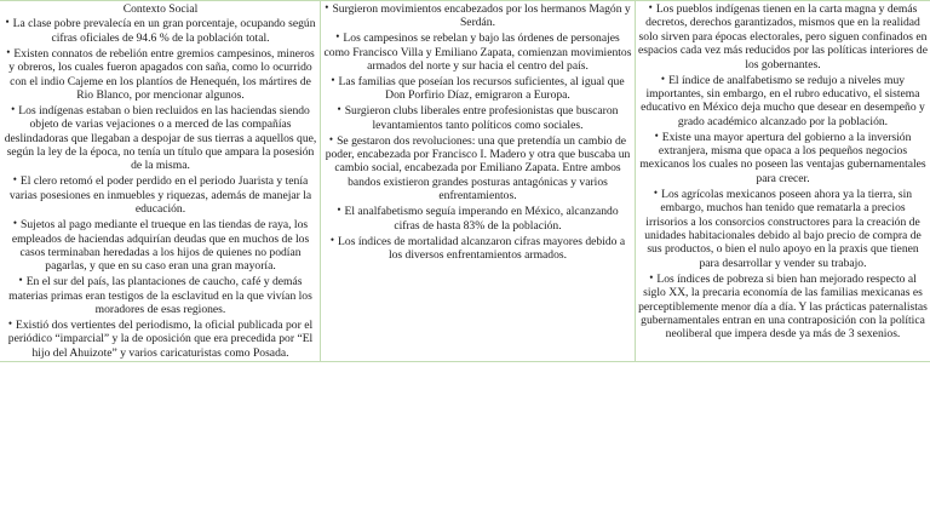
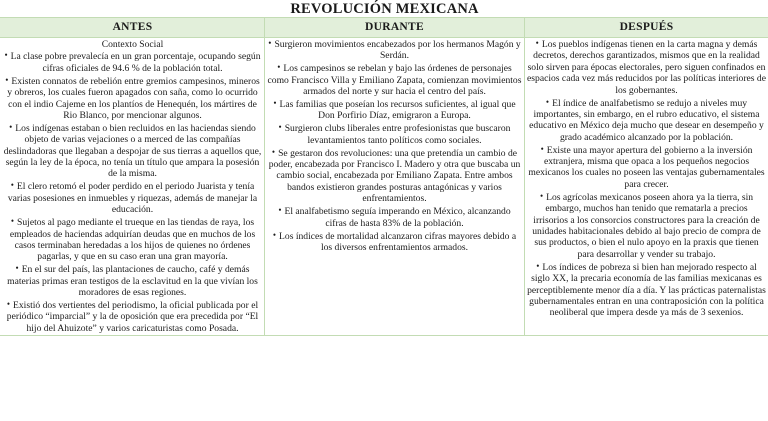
+ REVOLUCIÓN MEXICANA
+ ANTES	DURANTE	DESPUÉS
- Contexto Social • La clase pobre prevalecía en un gran porcentaje, ocupando según cifras oficiales de 94.6 % de la población total.• Existen connatos de rebelión entre gremios campesinos, mineros y obreros, los cuales fueron apagados con saña, como lo ocurrido con el indio Cajeme en los plantíos de Henequén, los mártires de Rio Blanco, por mencionar algunos.• Los indígenas estaban o bien recluidos en las haciendas siendo objeto de varias vejaciones o a merced de las compañías deslindadoras que llegaban a despojar de sus tierras a aquellos que, según la ley de la época, no tenía un título que ampara la posesión de la misma.• El clero retomó el poder perdido en el periodo Juarista y tenía varias posesiones en inmuebles y riquezas, además de manejar la educación.• Sujetos al pago mediante el trueque en las tiendas de raya, los empleados de haciendas adquirían deudas que en muchos de los casos terminaban heredadas a los hijos de quienes no podían pagarlas, y que en su caso eran una gran mayoría.• En el sur del país, las plantaciones de caucho, café y demás materias primas eran testigos de la esclavitud en la que vivían los moradores de esas regiones.• Existió dos vertientes del periodismo, la oficial publicada por el periódico “imparcial” y la de oposición que era precedida por “El hijo del Ahuizote” y varios caricaturistas como Posada.	• Surgieron movimientos encabezados por los hermanos Magón y Serdán.• Los campesinos se rebelan y bajo las órdenes de personajes como Francisco Villa y Emiliano Zapata, comienzan movimientos armados del norte y sur hacia el centro del país.• Las familias que poseían los recursos suficientes, al igual que Don Porfirio Díaz, emigraron a Europa.• Surgieron clubs liberales entre profesionistas que buscaron levantamientos tanto políticos como sociales.• Se gestaron dos revoluciones: una que pretendía un cambio de poder, encabezada por Francisco I. Madero y otra que buscaba un cambio social, encabezada por Emiliano Zapata. Entre ambos bandos existieron grandes posturas antagónicas y varios enfrentamientos.• El analfabetismo seguía imperando en México, alcanzando cifras de hasta 83% de la población.• Los índices de mortalidad alcanzaron cifras mayores debido a los diversos enfrentamientos armados.	• Los pueblos indígenas tienen en la carta magna y demás decretos, derechos garantizados, mismos que en la realidad solo sirven para épocas electorales, pero siguen confinados en espacios cada vez más reducidos por las políticas interiores de los gobernantes.• El índice de analfabetismo se redujo a niveles muy importantes, sin embargo, en el rubro educativo, el sistema educativo en México deja mucho que desear en desempeño y grado académico alcanzado por la población.• Existe una mayor apertura del gobierno a la inversión extranjera, misma que opaca a los pequeños negocios mexicanos los cuales no poseen las ventajas gubernamentales para crecer.• Los agrícolas mexicanos poseen ahora ya la tierra, sin embargo, muchos han tenido que rematarla a precios irrisorios a los consorcios constructores para la creación de unidades habitacionales debido al bajo precio de compra de sus productos, o bien el nulo apoyo en la praxis que tienen para desarrollar y vender su trabajo.• Los índices de pobreza si bien han mejorado respecto al siglo XX, la precaria economía de las familias mexicanas es perceptiblemente menor día a día. Y las prácticas paternalistas gubernamentales entran en una contraposición con la política neoliberal que impera desde ya más de 3 sexenios.
+ Contexto Social • La clase pobre prevalecía en un gran porcentaje, ocupando según cifras oficiales de 94.6 % de la población total.• Existen connatos de rebelión entre gremios campesinos, mineros y obreros, los cuales fueron apagados con saña, como lo ocurrido con el indio Cajeme en los plantíos de Henequén, los mártires de Rio Blanco, por mencionar algunos.• Los indígenas estaban o bien recluidos en las haciendas siendo objeto de varias vejaciones o a merced de las compañías deslindadoras que llegaban a despojar de sus tierras a aquellos que, según la ley de la época, no tenía un título que ampara la posesión de la misma.• El clero retomó el poder perdido en el periodo Juarista y tenía varias posesiones en inmuebles y riquezas, además de manejar la educación.• Sujetos al pago mediante el trueque en las tiendas de raya, los empleados de haciendas adquirían deudas que en muchos de los casos terminaban heredadas a los hijos de quienes no órdenes pagarlas, y que en su caso eran una gran mayoría.• En el sur del país, las plantaciones de caucho, café y demás materias primas eran testigos de la esclavitud en la que vivían los moradores de esas regiones.• Existió dos vertientes del periodismo, la oficial publicada por el periódico “imparcial” y la de oposición que era precedida por “El hijo del Ahuizote” y varios caricaturistas como Posada.	• Surgieron movimientos encabezados por los hermanos Magón y Serdán.• Los campesinos se rebelan y bajo las órdenes de personajes como Francisco Villa y Emiliano Zapata, comienzan movimientos armados del norte y sur hacia el centro del país.• Las familias que poseían los recursos suficientes, al igual que Don Porfirio Díaz, emigraron a Europa.• Surgieron clubs liberales entre profesionistas que buscaron levantamientos tanto políticos como sociales.• Se gestaron dos revoluciones: una que pretendía un cambio de poder, encabezada por Francisco I. Madero y otra que buscaba un cambio social, encabezada por Emiliano Zapata. Entre ambos bandos existieron grandes posturas antagónicas y varios enfrentamientos.• El analfabetismo seguía imperando en México, alcanzando cifras de hasta 83% de la población.• Los índices de mortalidad alcanzaron cifras mayores debido a los diversos enfrentamientos armados.	• Los pueblos indígenas tienen en la carta magna y demás decretos, derechos garantizados, mismos que en la realidad solo sirven para épocas electorales, pero siguen confinados en espacios cada vez más reducidos por las políticas interiores de los gobernantes.• El índice de analfabetismo se redujo a niveles muy importantes, sin embargo, en el rubro educativo, el sistema educativo en México deja mucho que desear en desempeño y grado académico alcanzado por la población.• Existe una mayor apertura del gobierno a la inversión extranjera, misma que opaca a los pequeños negocios mexicanos los cuales no poseen las ventajas gubernamentales para crecer.• Los agrícolas mexicanos poseen ahora ya la tierra, sin embargo, muchos han tenido que rematarla a precios irrisorios a los consorcios constructores para la creación de unidades habitacionales debido al bajo precio de compra de sus productos, o bien el nulo apoyo en la praxis que tienen para desarrollar y vender su trabajo.• Los índices de pobreza si bien han mejorado respecto al siglo XX, la precaria economía de las familias mexicanas es perceptiblemente menor día a día. Y las prácticas paternalistas gubernamentales entran en una contraposición con la política neoliberal que impera desde ya más de 3 sexenios.
